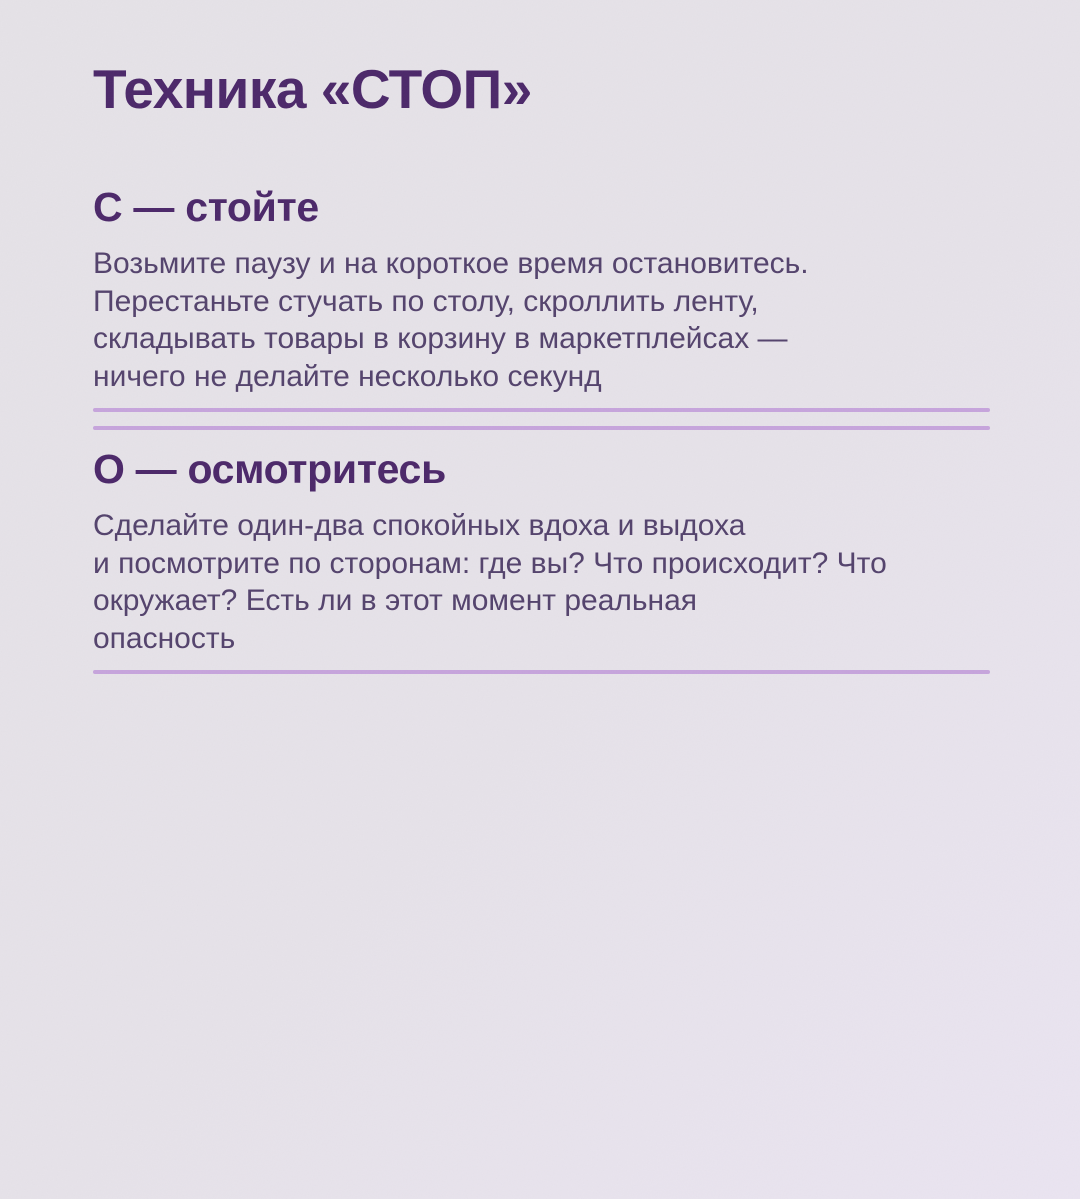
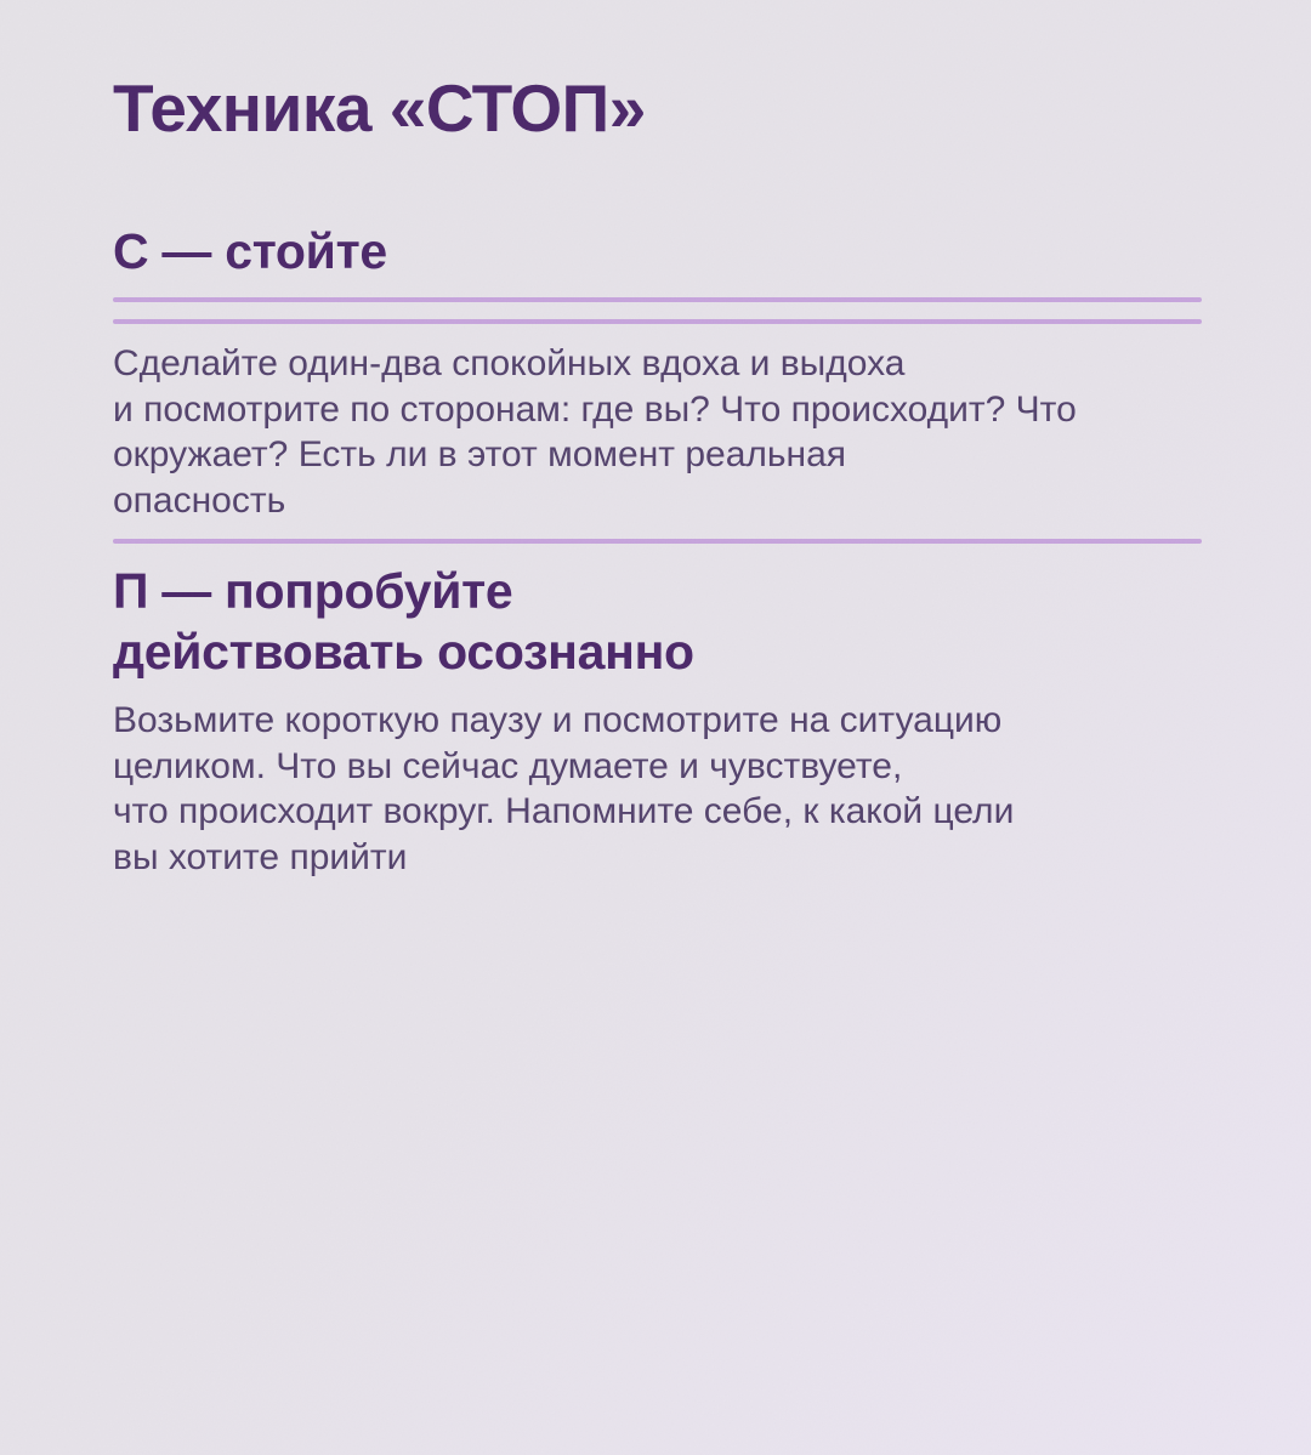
  Техника «СТОП»
  С — стойте
- Возьмите паузу и на короткое время остановитесь.
- Перестаньте стучать по столу, скроллить ленту,
- складывать товары в корзину в маркетплейсах —
- ничего не делайте несколько секунд
- О — осмотритесь
  Сделайте один-два спокойных вдоха и выдоха
  и посмотрите по сторонам: где вы? Что происходит? Что
  окружает? Есть ли в этот момент реальная
  опасность
+ П — попробуйте
+ действовать осознанно
+ Возьмите короткую паузу и посмотрите на ситуацию
+ целиком. Что вы сейчас думаете и чувствуете,
+ что происходит вокруг. Напомните себе, к какой цели
+ вы хотите прийти
